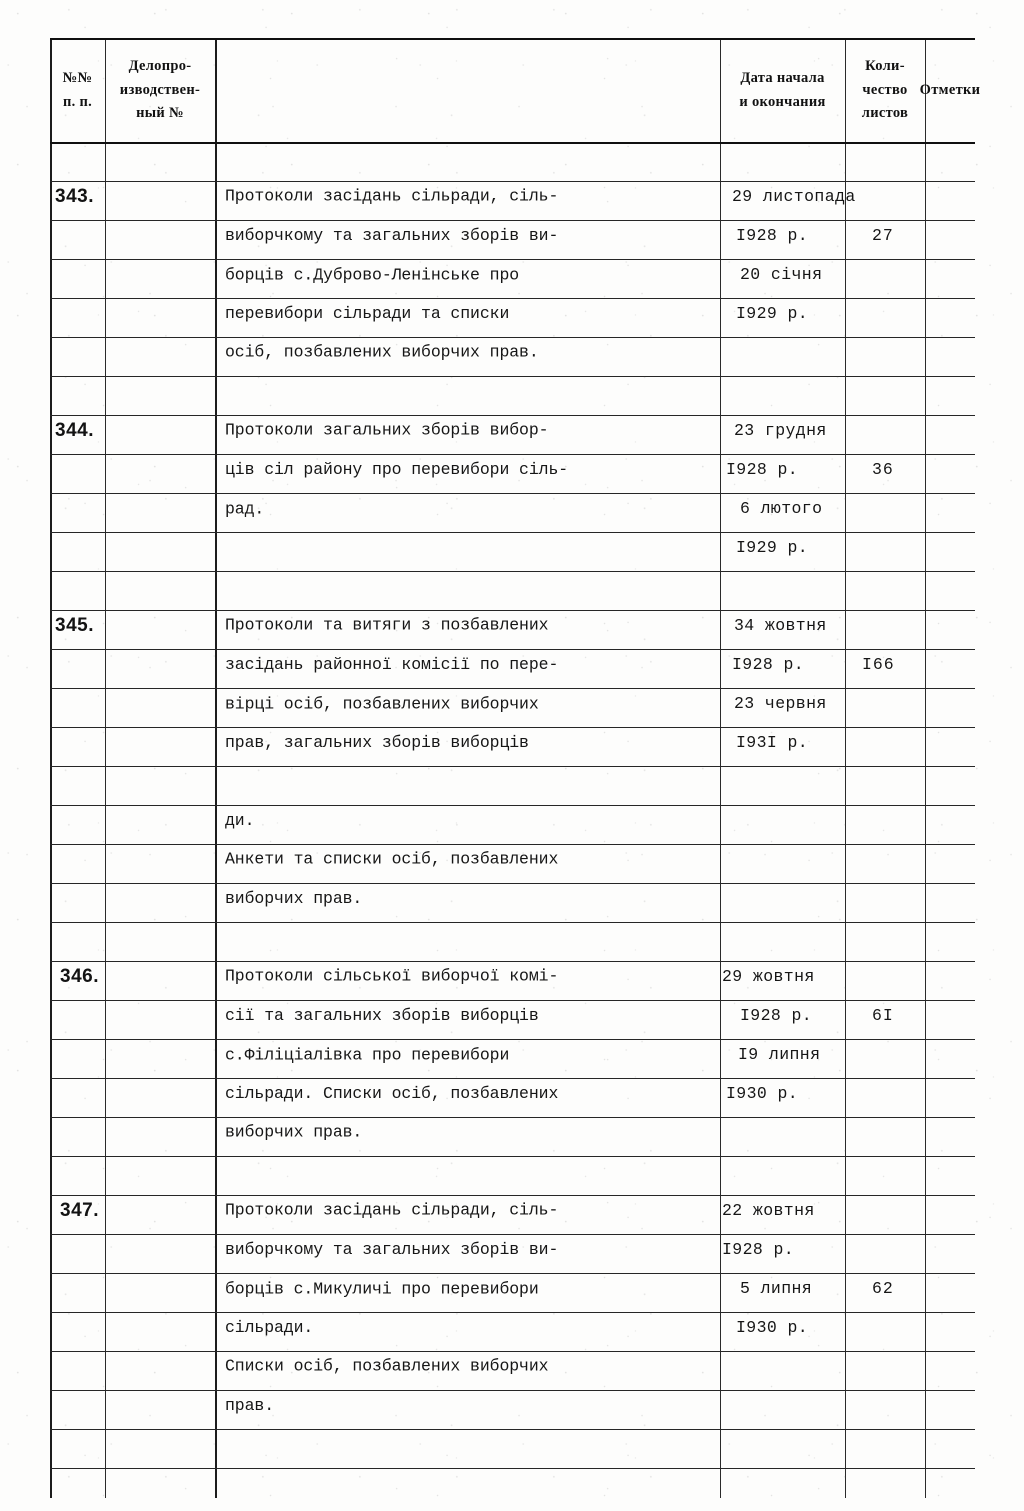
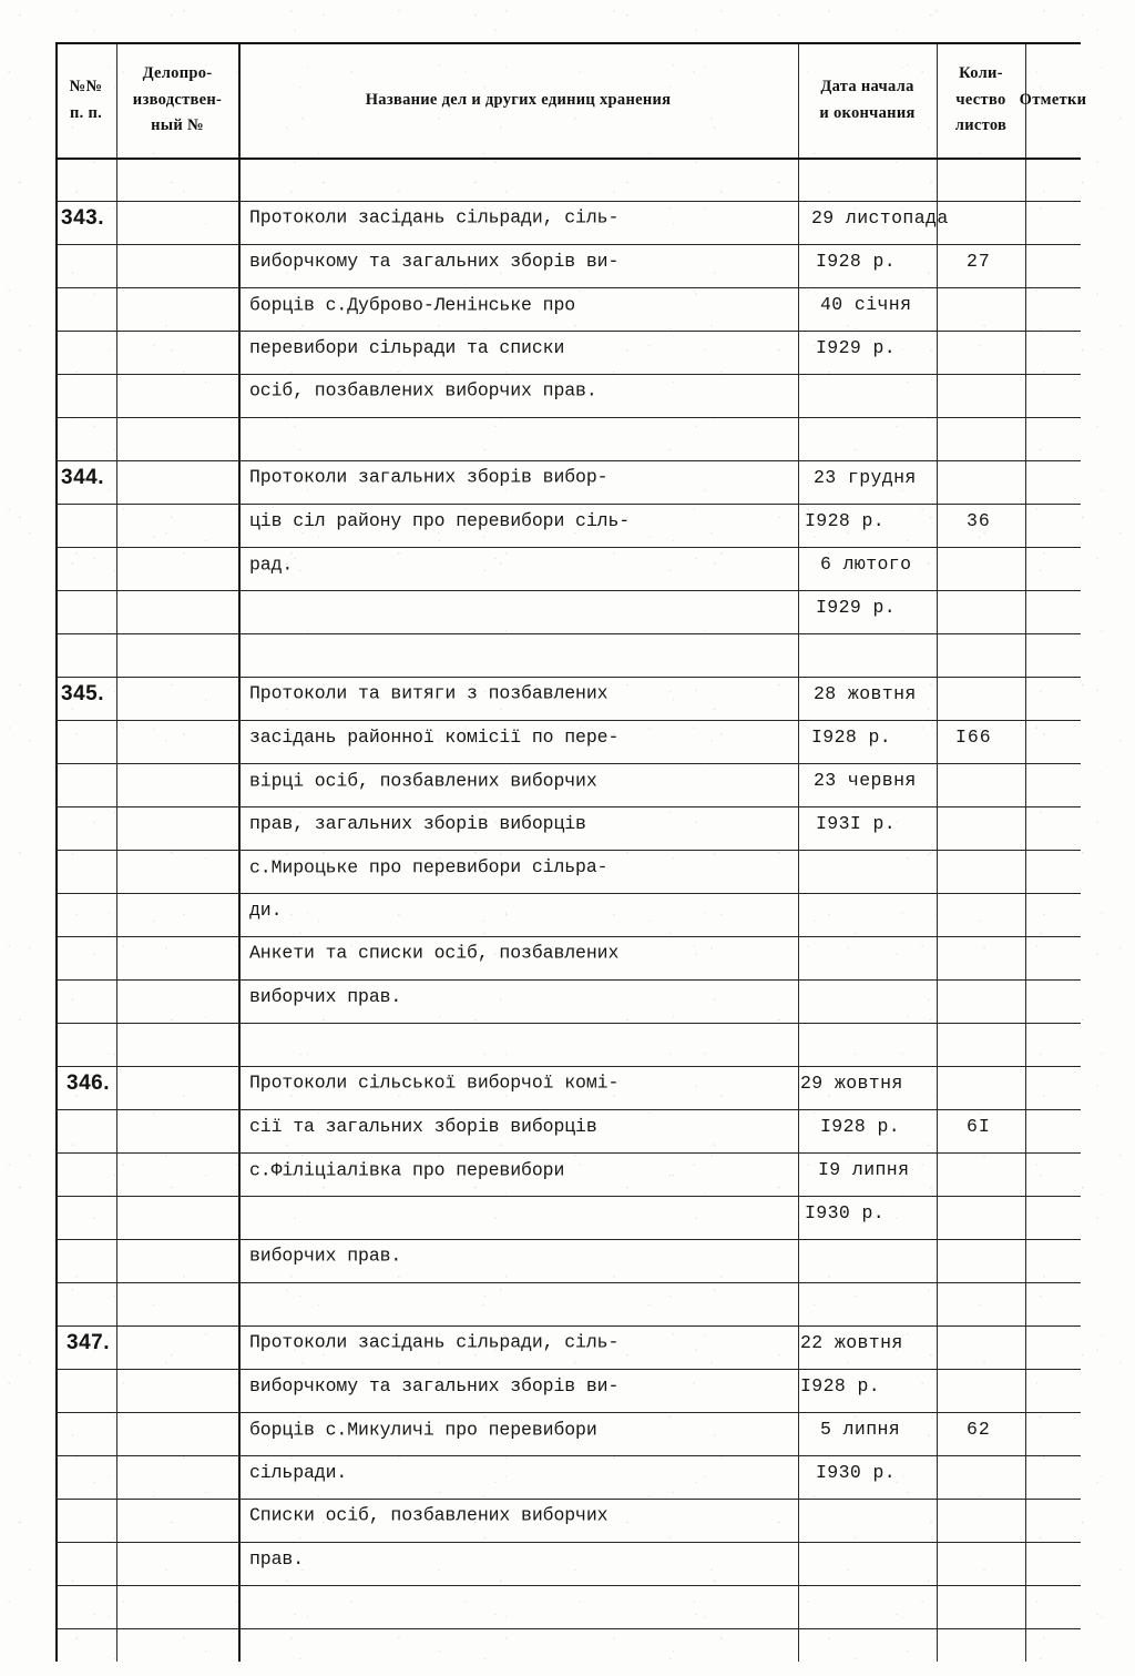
  №№
  п. п.
  Делопро-
  изводствен-
  ный №
+ Название дел и других единиц хранения
  Дата начала
  и окончания
  Коли-
  чество
  листов
  Отметки
  343.
  Протоколи засідань сільради, сіль-
  виборчкому та загальних зборів ви-
  борців с.Дуброво-Ленінське про
  перевибори сільради та списки
  осіб, позбавлених виборчих прав.
  29 листопада
  I928 р.
- 20 січня
+ 40 січня
  I929 р.
  27
  344.
  Протоколи загальних зборів вибор-
  ців сіл району про перевибори сіль-
  рад.
  23 грудня
  I928 р.
  6 лютого
  I929 р.
  36
  345.
  Протоколи та витяги з позбавлених
  засідань районної комісії по пере-
  вірці осіб, позбавлених виборчих
  прав, загальних зборів виборців
+ с.Мироцьке про перевибори сільра-
  ди.
  Анкети та списки осіб, позбавлених
  виборчих прав.
- 34 жовтня
+ 28 жовтня
  I928 р.
  23 червня
  I93I р.
  I66
  346.
  Протоколи сільської виборчої комі-
  сії та загальних зборів виборців
  с.Філіціалівка про перевибори
- сільради. Списки осіб, позбавлених
  виборчих прав.
  29 жовтня
  I928 р.
  I9 липня
  I930 р.
  6I
  347.
  Протоколи засідань сільради, сіль-
  виборчкому та загальних зборів ви-
  борців с.Микуличі про перевибори
  сільради.
  Списки осіб, позбавлених виборчих
  прав.
  22 жовтня
  I928 р.
  5 липня
  I930 р.
  62
